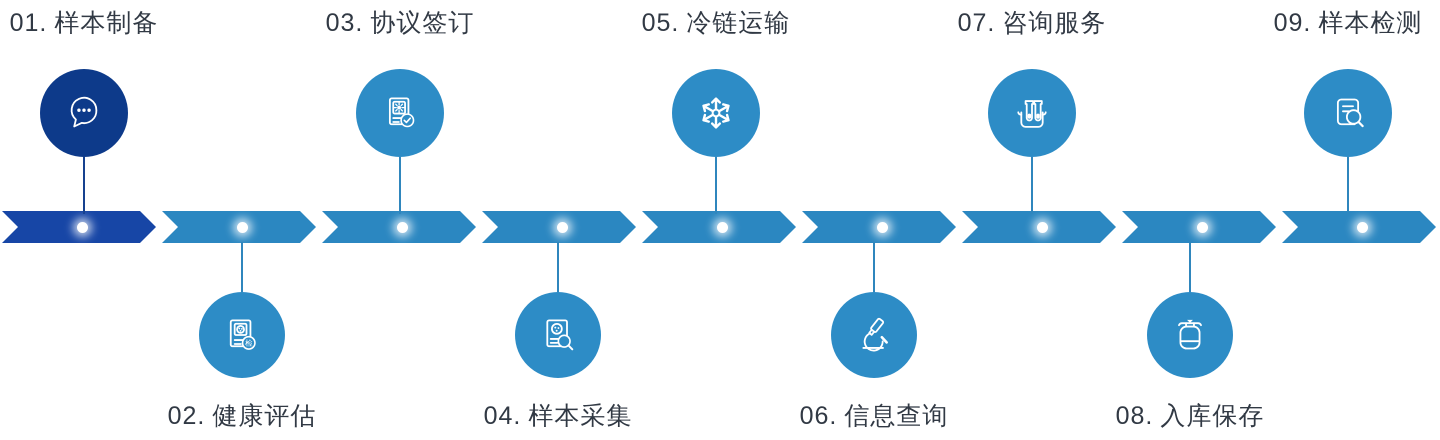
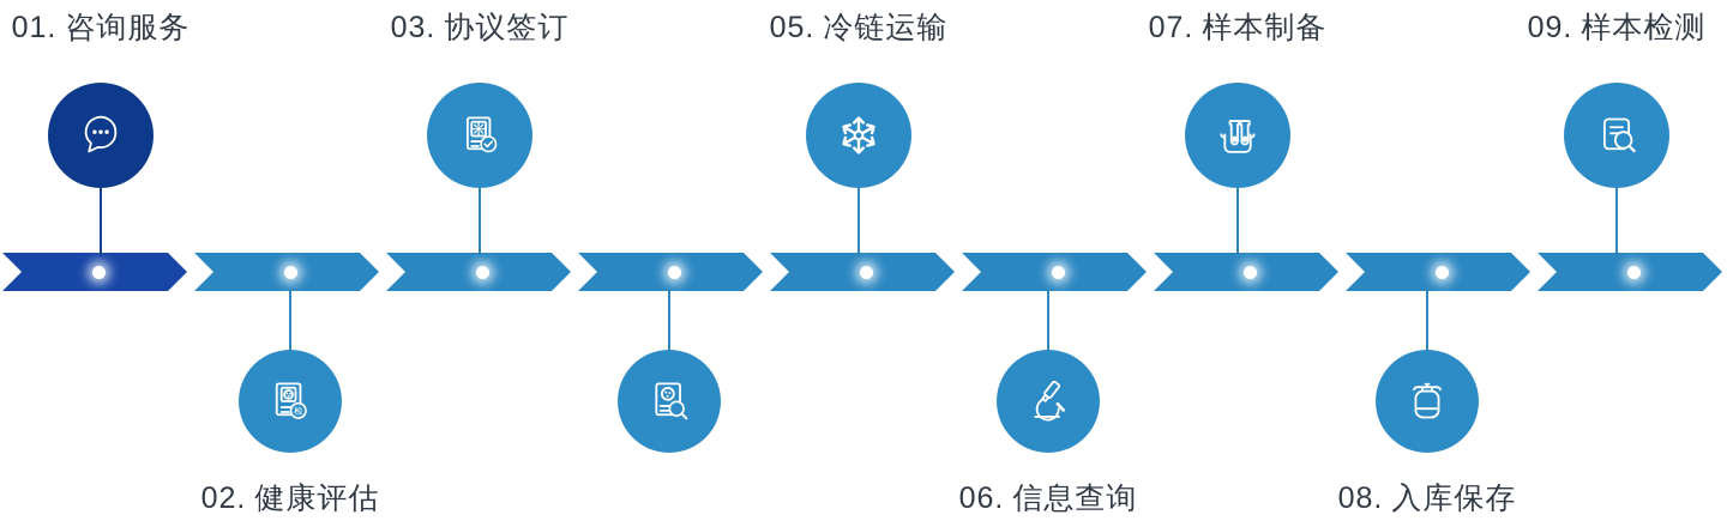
- 01. 样本制备
+ 01. 咨询服务
  检
  02. 健康评估
  03. 协议签订
- 04. 样本采集
  05. 冷链运输
  06. 信息查询
- 07. 咨询服务
+ 07. 样本制备
  08. 入库保存
  09. 样本检测
